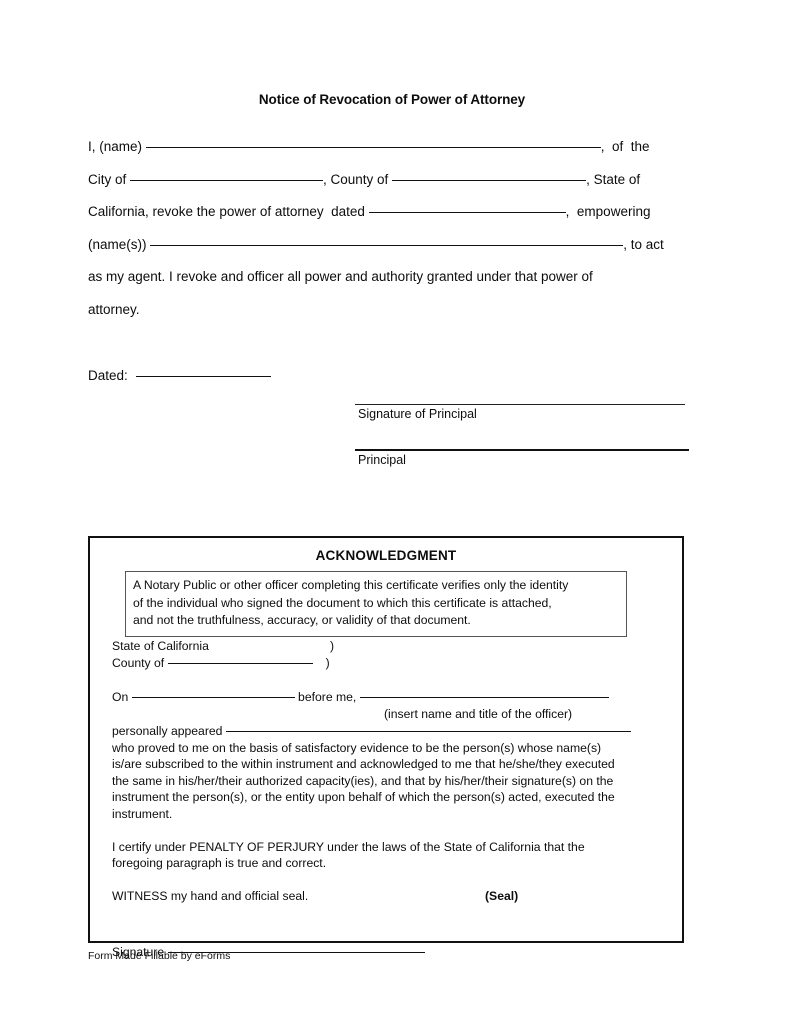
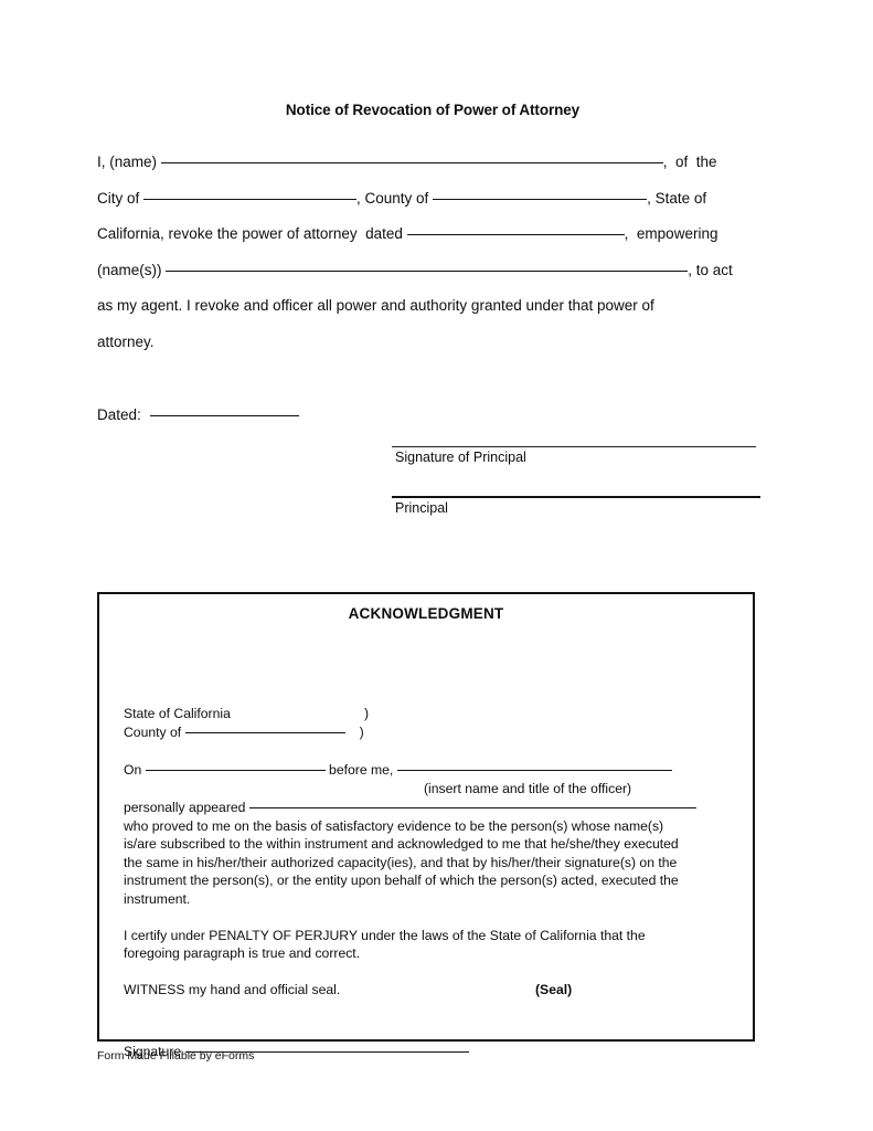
  Notice of Revocation of Power of Attorney
  I, (name)
  , of the
  City of
  , County of
  , State of
  California, revoke the power of attorney dated
  , empowering
  (name(s))
  , to act
  as my agent. I revoke and officer all power and authority granted under that power of
  attorney.
  Dated:
  Signature of Principal
  Principal
  ACKNOWLEDGMENT
- A Notary Public or other officer completing this certificate verifies only the identity
- of the individual who signed the document to which this certificate is attached,
- and not the truthfulness, accuracy, or validity of that document.
  State of California
  )
  County of
  )
  On
  before me,
  (insert name and title of the officer)
  personally appeared
  who proved to me on the basis of satisfactory evidence to be the person(s) whose name(s)
  is/are subscribed to the within instrument and acknowledged to me that he/she/they executed
  the same in his/her/their authorized capacity(ies), and that by his/her/their signature(s) on the
  instrument the person(s), or the entity upon behalf of which the person(s) acted, executed the
  instrument.
  I certify under PENALTY OF PERJURY under the laws of the State of California that the
  foregoing paragraph is true and correct.
  WITNESS my hand and official seal.
  (Seal)
  Signature
  Form Made Fillable by eForms
